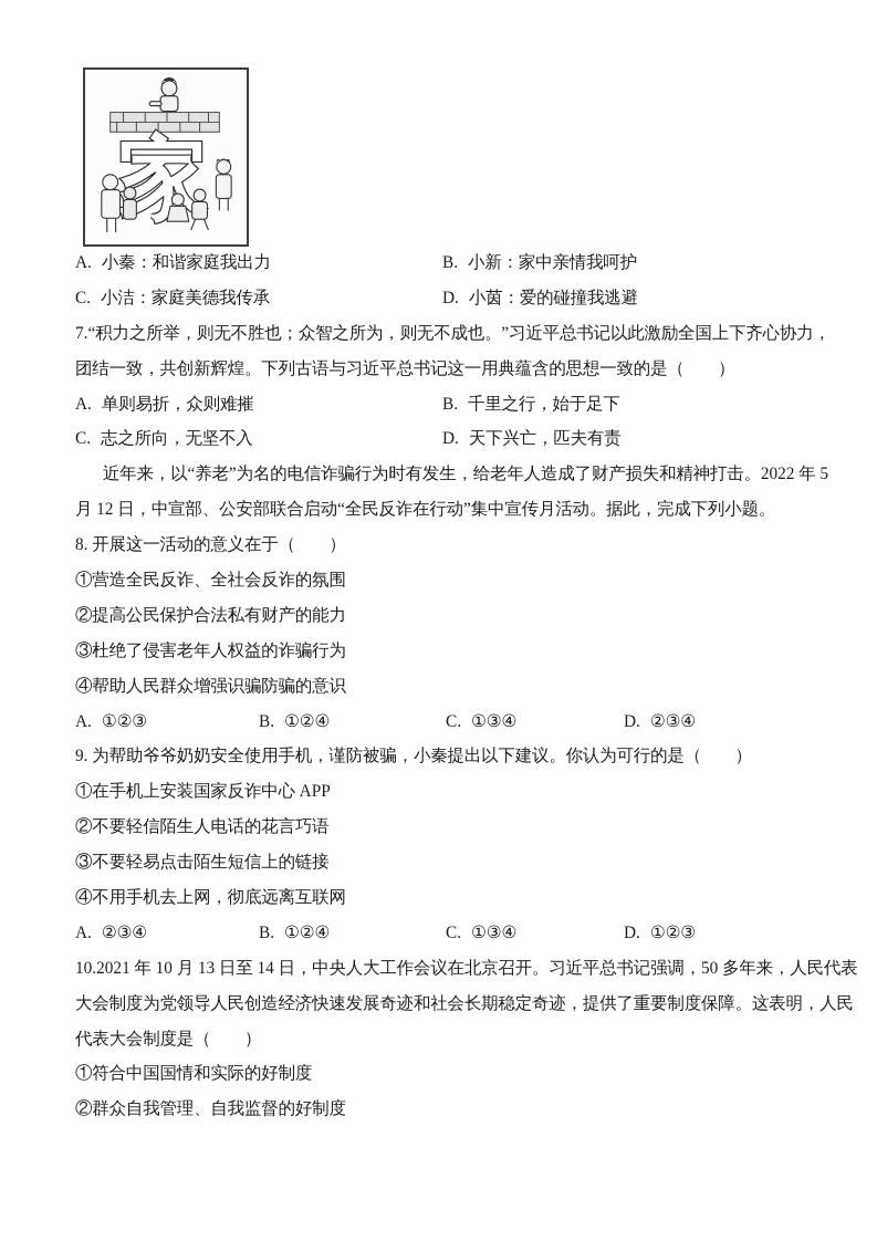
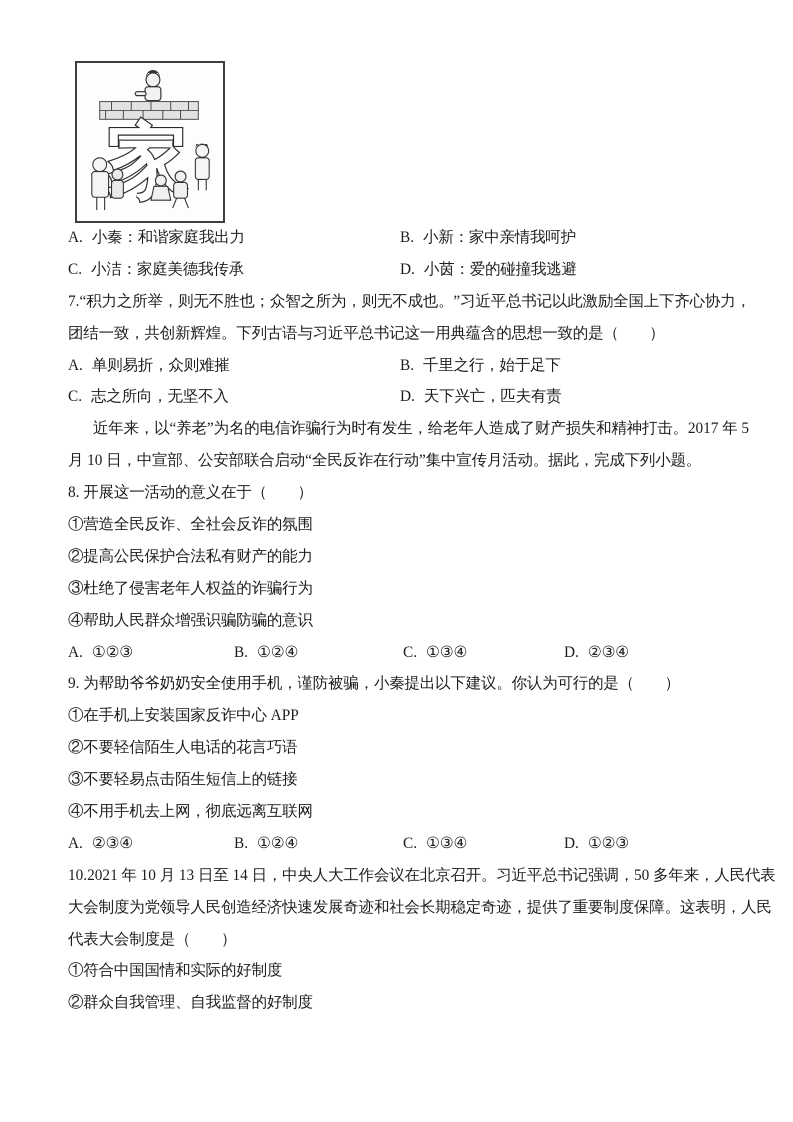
  家
  A. 小秦：和谐家庭我出力
  B. 小新：家中亲情我呵护
  C. 小洁：家庭美德我传承
  D. 小茵：爱的碰撞我逃避
  7.“积力之所举，则无不胜也；众智之所为，则无不成也。”习近平总书记以此激励全国上下齐心协力，
  团结一致，共创新辉煌。下列古语与习近平总书记这一用典蕴含的思想一致的是（ ）
  A. 单则易折，众则难摧
  B. 千里之行，始于足下
  C. 志之所向，无坚不入
  D. 天下兴亡，匹夫有责
- 近年来，以“养老”为名的电信诈骗行为时有发生，给老年人造成了财产损失和精神打击。2022 年 5
+ 近年来，以“养老”为名的电信诈骗行为时有发生，给老年人造成了财产损失和精神打击。2017 年 5
- 月 12 日，中宣部、公安部联合启动“全民反诈在行动”集中宣传月活动。据此，完成下列小题。
+ 月 10 日，中宣部、公安部联合启动“全民反诈在行动”集中宣传月活动。据此，完成下列小题。
  8. 开展这一活动的意义在于（ ）
  ①营造全民反诈、全社会反诈的氛围
  ②提高公民保护合法私有财产的能力
  ③杜绝了侵害老年人权益的诈骗行为
  ④帮助人民群众增强识骗防骗的意识
  A. ①②③
  B. ①②④
  C. ①③④
  D. ②③④
  9. 为帮助爷爷奶奶安全使用手机，谨防被骗，小秦提出以下建议。你认为可行的是（ ）
  ①在手机上安装国家反诈中心 APP
  ②不要轻信陌生人电话的花言巧语
  ③不要轻易点击陌生短信上的链接
  ④不用手机去上网，彻底远离互联网
  A. ②③④
  B. ①②④
  C. ①③④
  D. ①②③
  10.2021 年 10 月 13 日至 14 日，中央人大工作会议在北京召开。习近平总书记强调，50 多年来，人民代表
  大会制度为党领导人民创造经济快速发展奇迹和社会长期稳定奇迹，提供了重要制度保障。这表明，人民
  代表大会制度是（ ）
  ①符合中国国情和实际的好制度
  ②群众自我管理、自我监督的好制度
